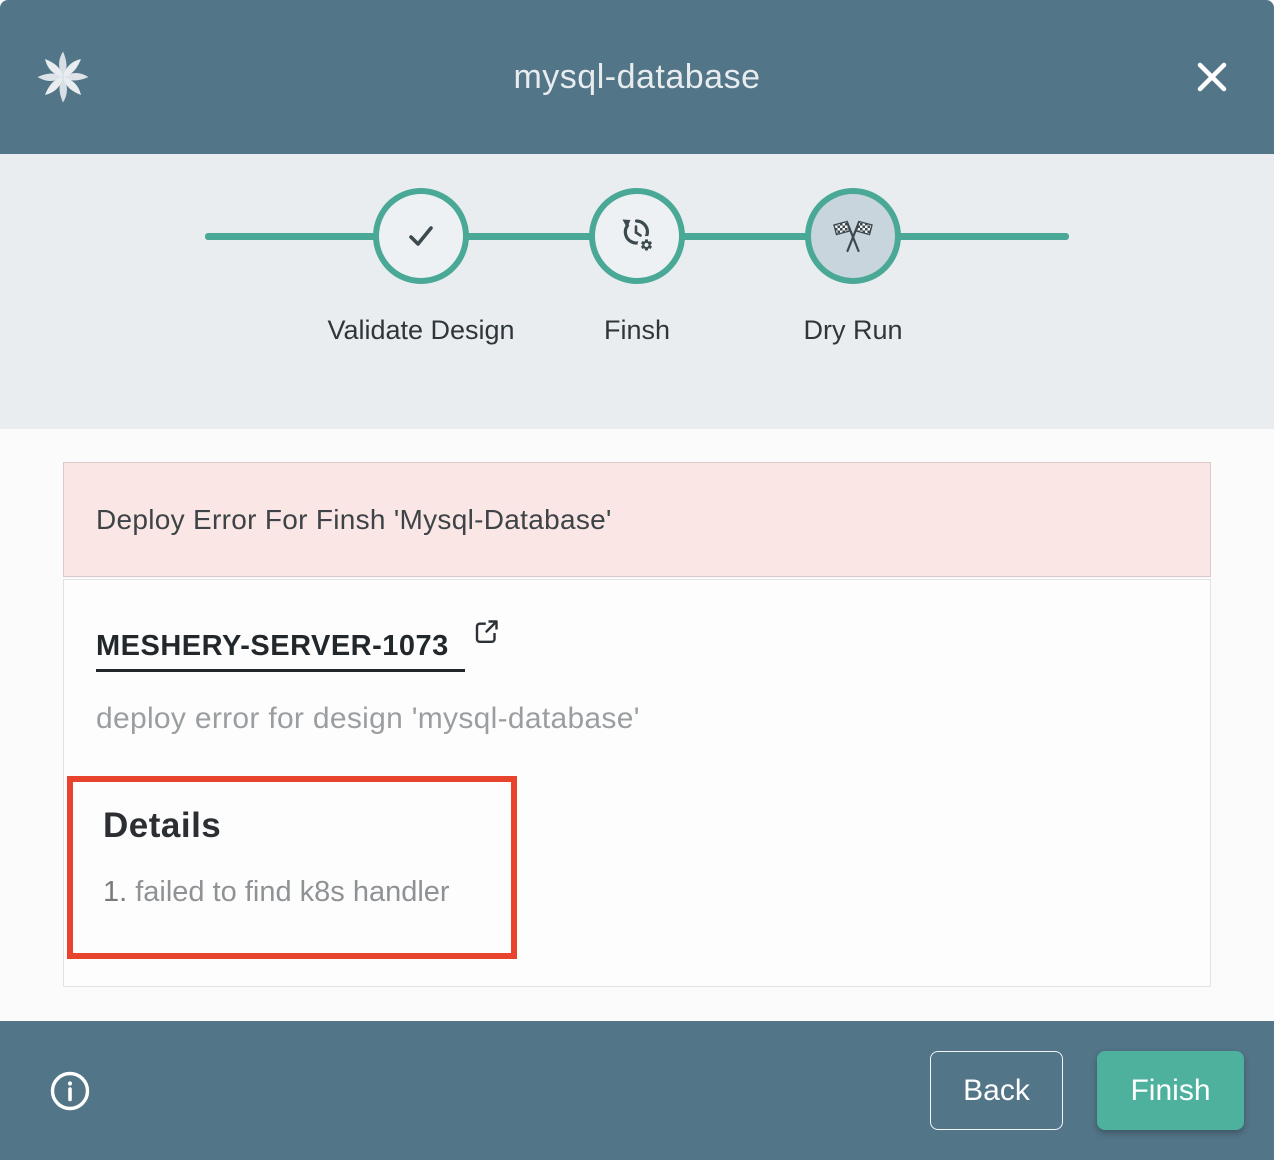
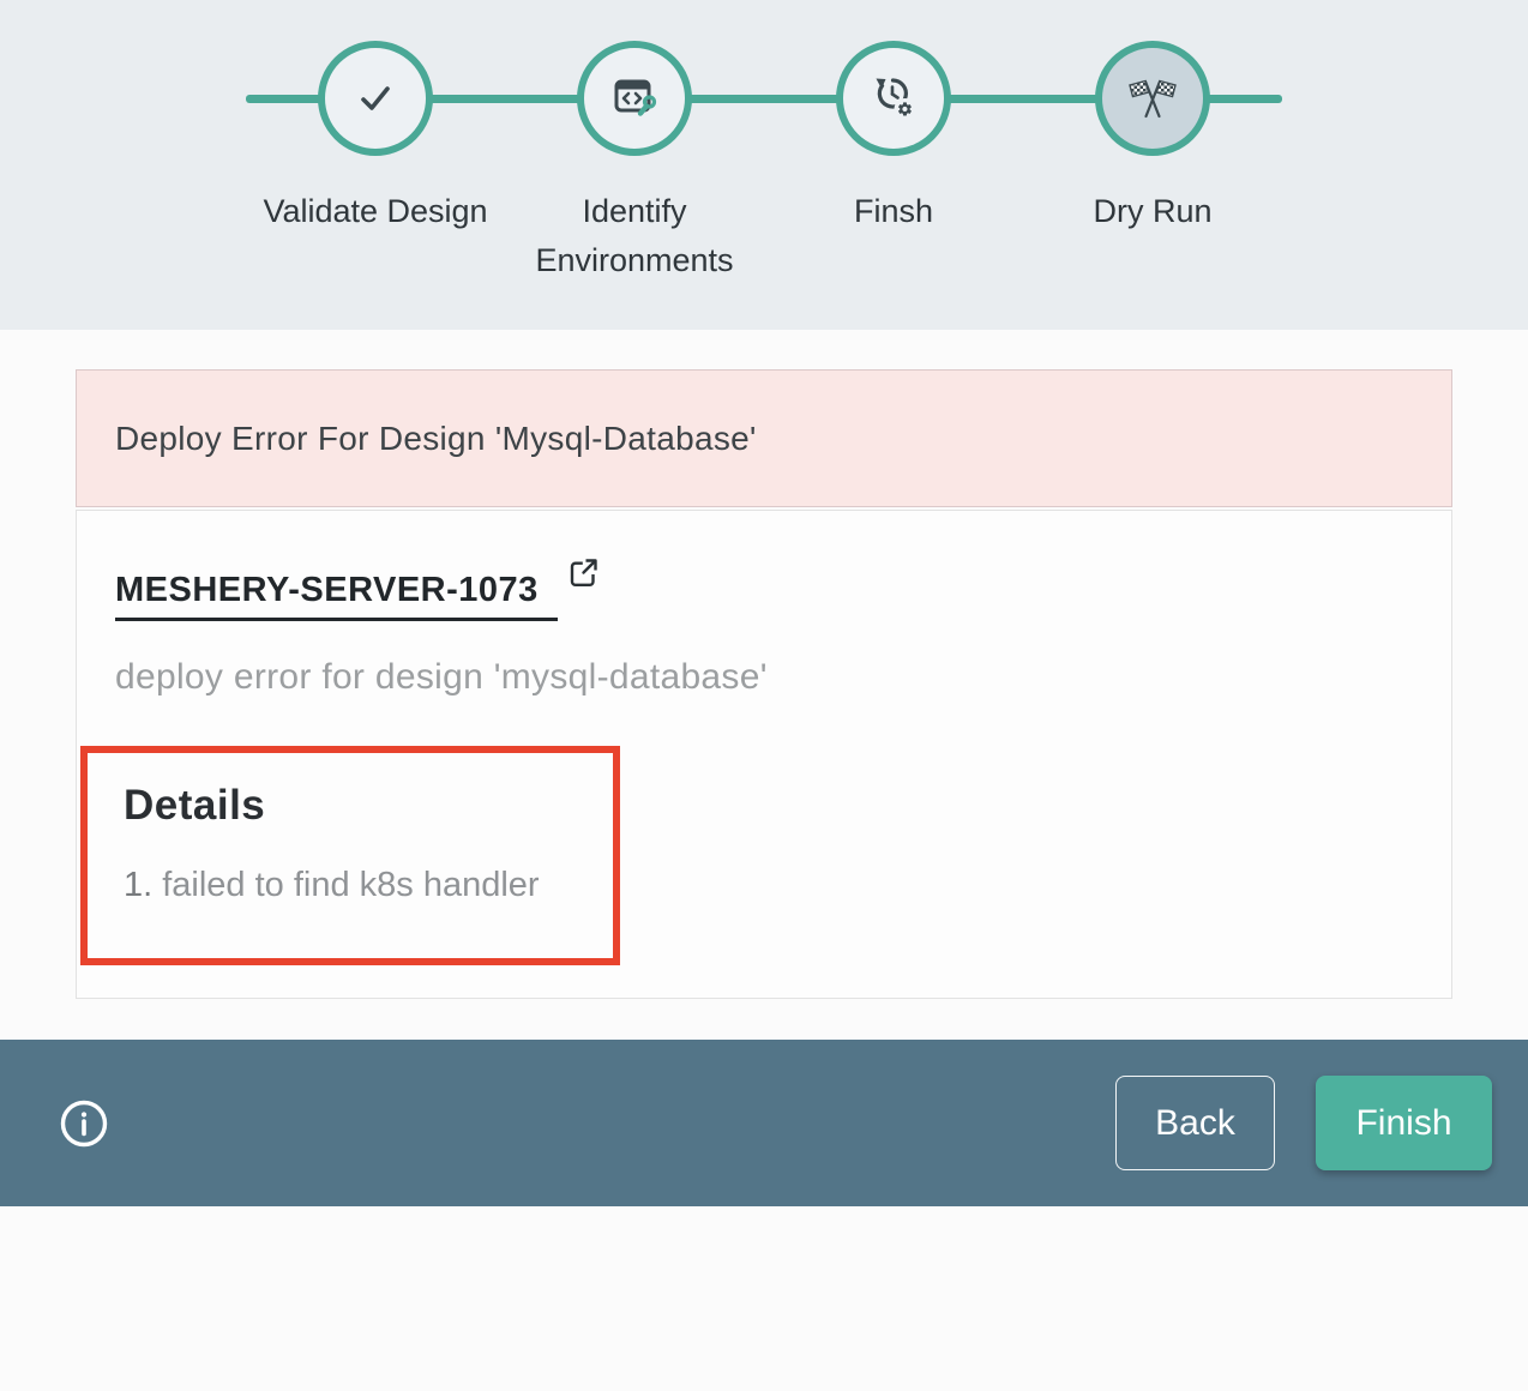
- mysql-database
  Validate Design
+ Identify Environments
  Finsh
  Dry Run
- Deploy Error For Finsh 'Mysql-Database'
+ Deploy Error For Design 'Mysql-Database'
  MESHERY-SERVER-1073
  deploy error for design 'mysql-database'
  Details
  1. failed to find k8s handler
  Back
  Finish
